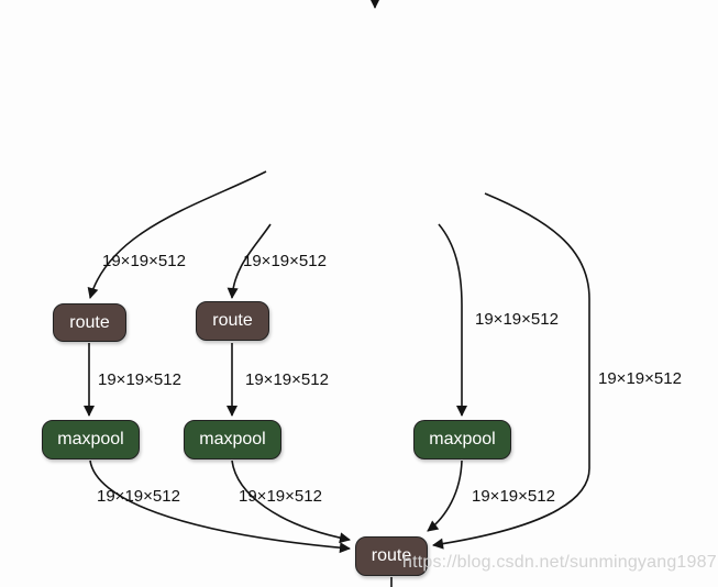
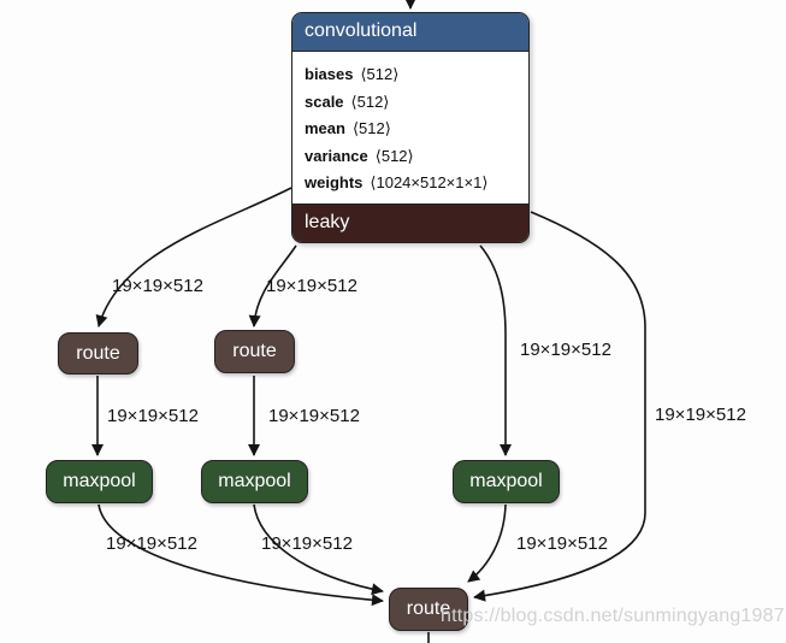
+ convolutional
+ biases ⟨512⟩
+ scale ⟨512⟩
+ mean ⟨512⟩
+ variance ⟨512⟩
+ weights ⟨1024×512×1×1⟩
+ leaky
  route
  route
  maxpool
  maxpool
  maxpool
  route
  19×19×512
  19×19×512
  19×19×512
  19×19×512
  19×19×512
  19×19×512
  19×19×512
  19×19×512
  19×19×512
  https://blog.csdn.net/sunmingyang1987
